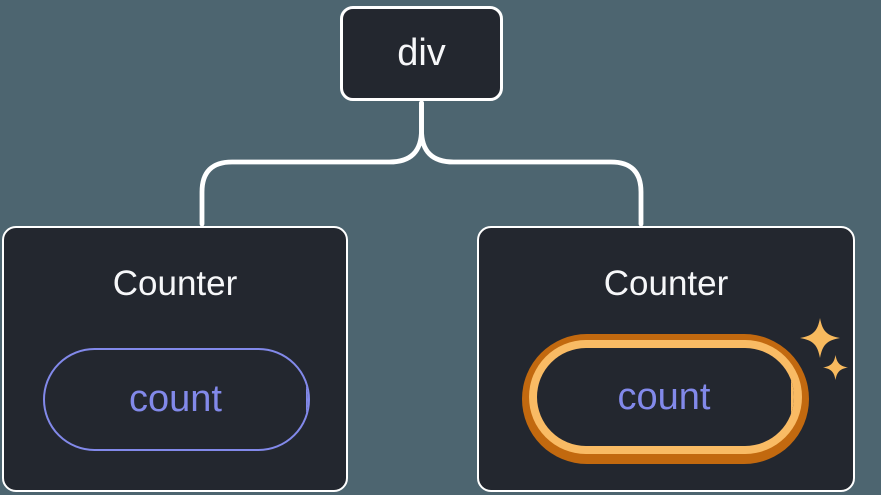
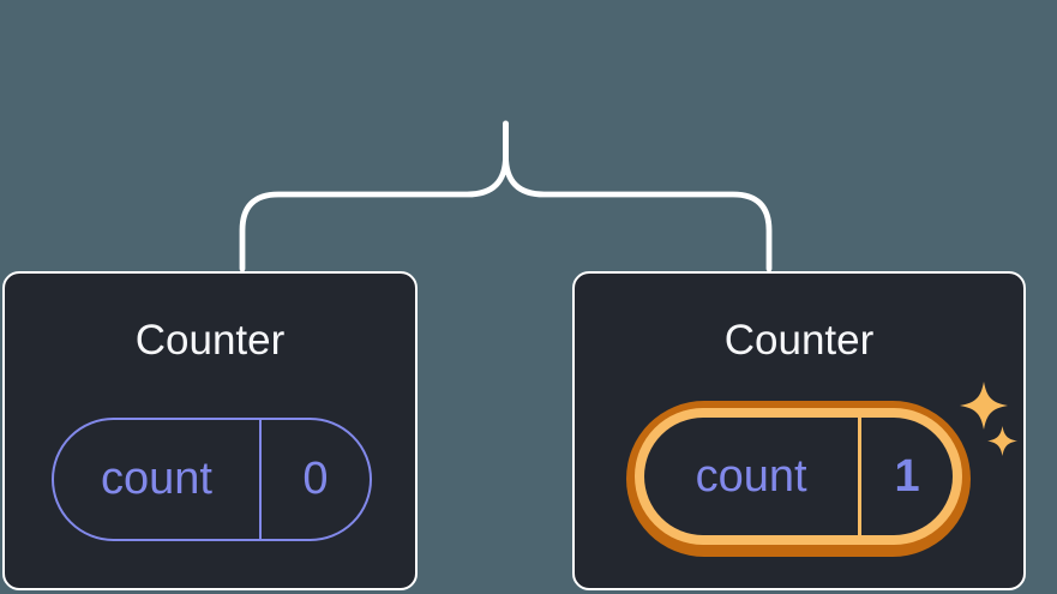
- div
  Counter
  count
+ 0
  Counter
  count
+ 1
